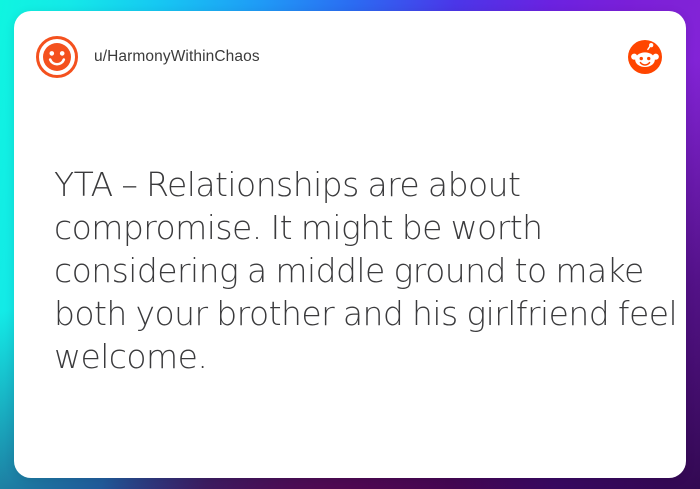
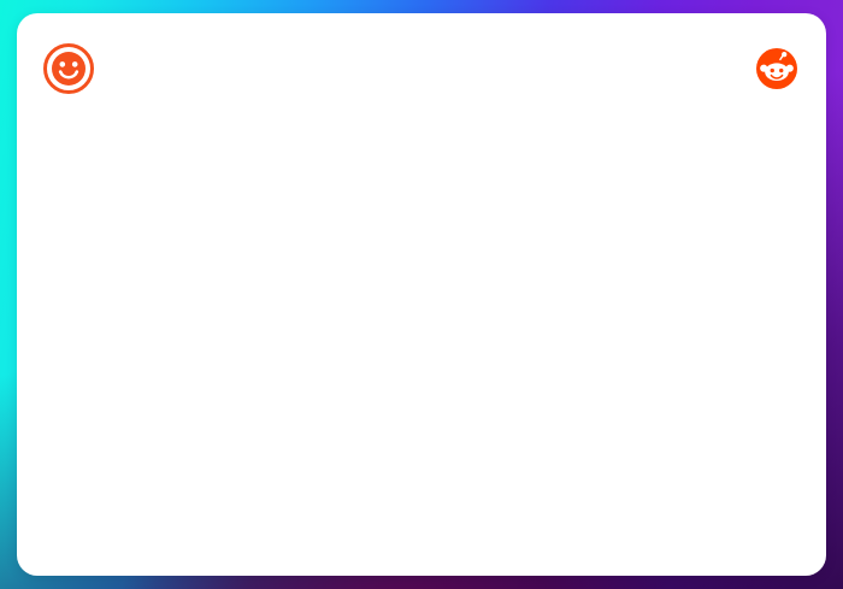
- u/HarmonyWithinChaos
- YTA – Relationships are about compromise. It might be worth considering a middle ground to make both your brother and his girlfriend feel welcome.
